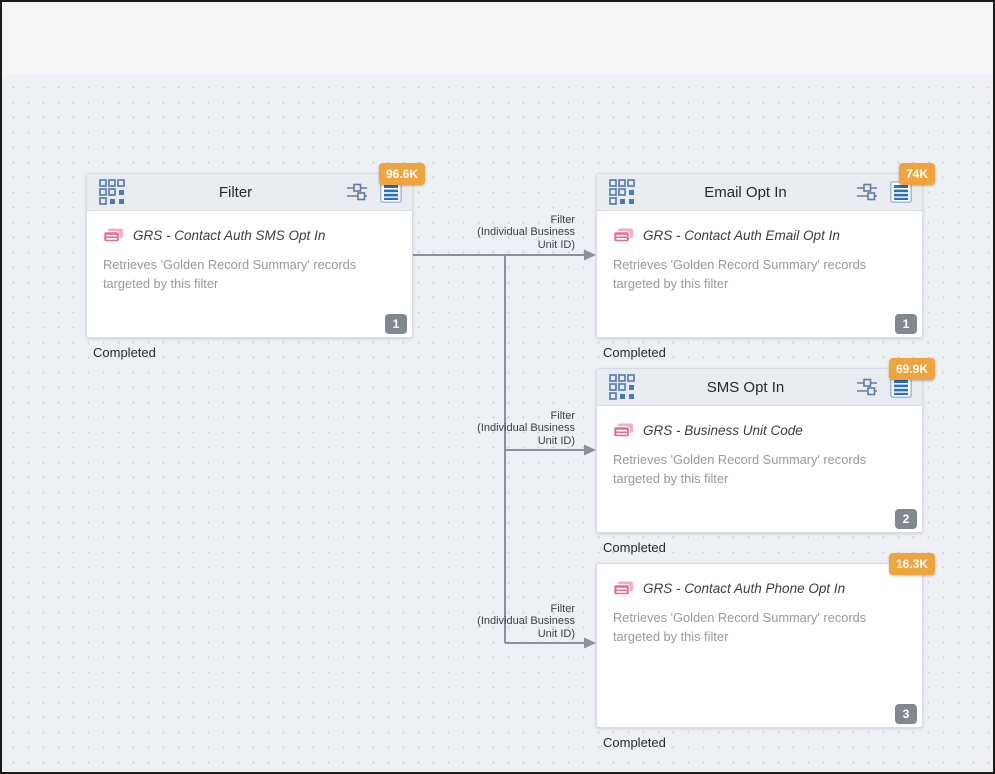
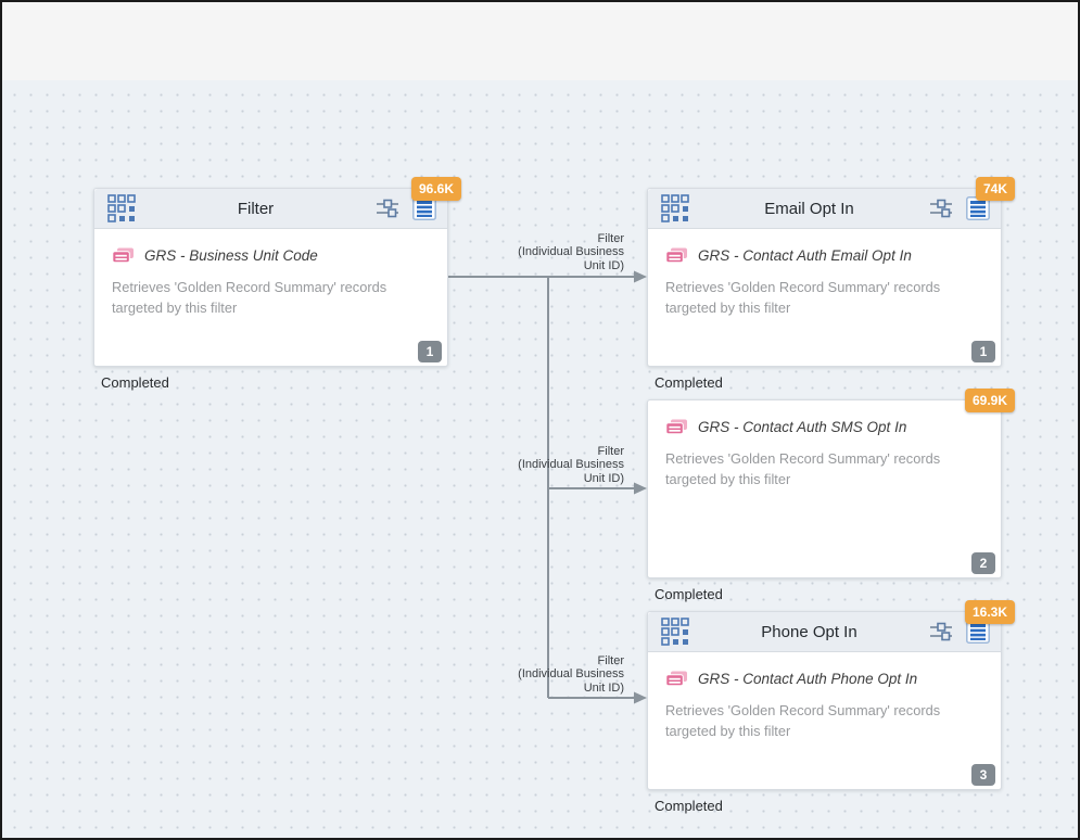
  Filter
  (Individual Business
  Unit ID)
  Filter
  (Individual Business
  Unit ID)
  Filter
  (Individual Business
  Unit ID)
  96.6K
  Filter
- GRS - Contact Auth SMS Opt In
+ GRS - Business Unit Code
  Retrieves 'Golden Record Summary' records targeted by this filter
  1
  Completed
  74K
  Email Opt In
  GRS - Contact Auth Email Opt In
  Retrieves 'Golden Record Summary' records targeted by this filter
  1
  Completed
  69.9K
- SMS Opt In
- GRS - Business Unit Code
+ GRS - Contact Auth SMS Opt In
  Retrieves 'Golden Record Summary' records targeted by this filter
  2
  Completed
  16.3K
+ Phone Opt In
  GRS - Contact Auth Phone Opt In
  Retrieves 'Golden Record Summary' records targeted by this filter
  3
  Completed
